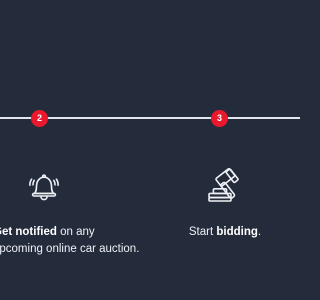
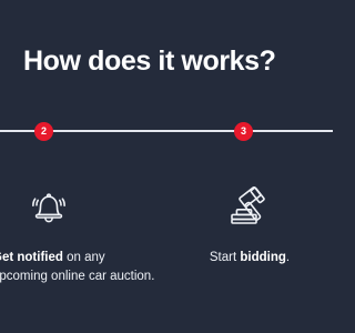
+ How does it works?
  2
  3
  et notified on any
  pcoming online car auction.
  Start bidding.
